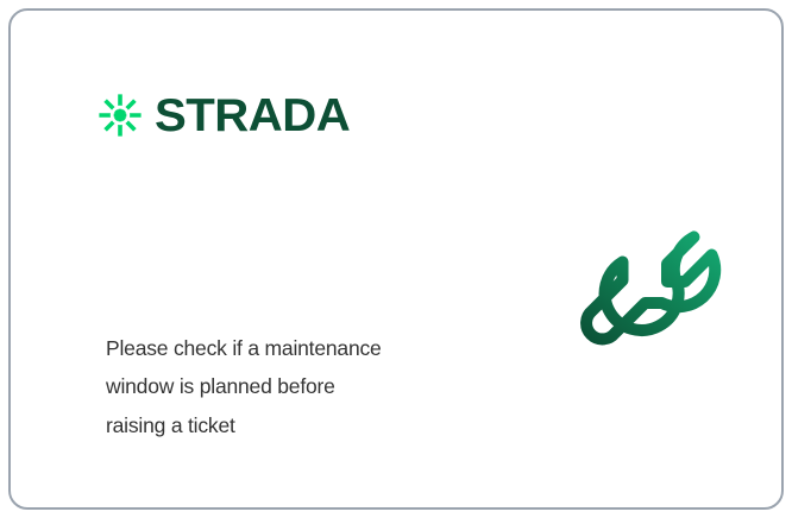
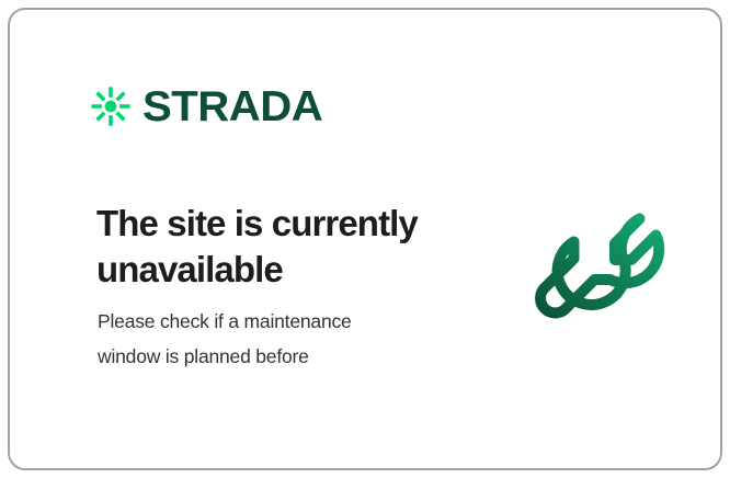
  STRADA
+ The site is currently unavailable
  Please check if a maintenance
  window is planned before
- raising a ticket
